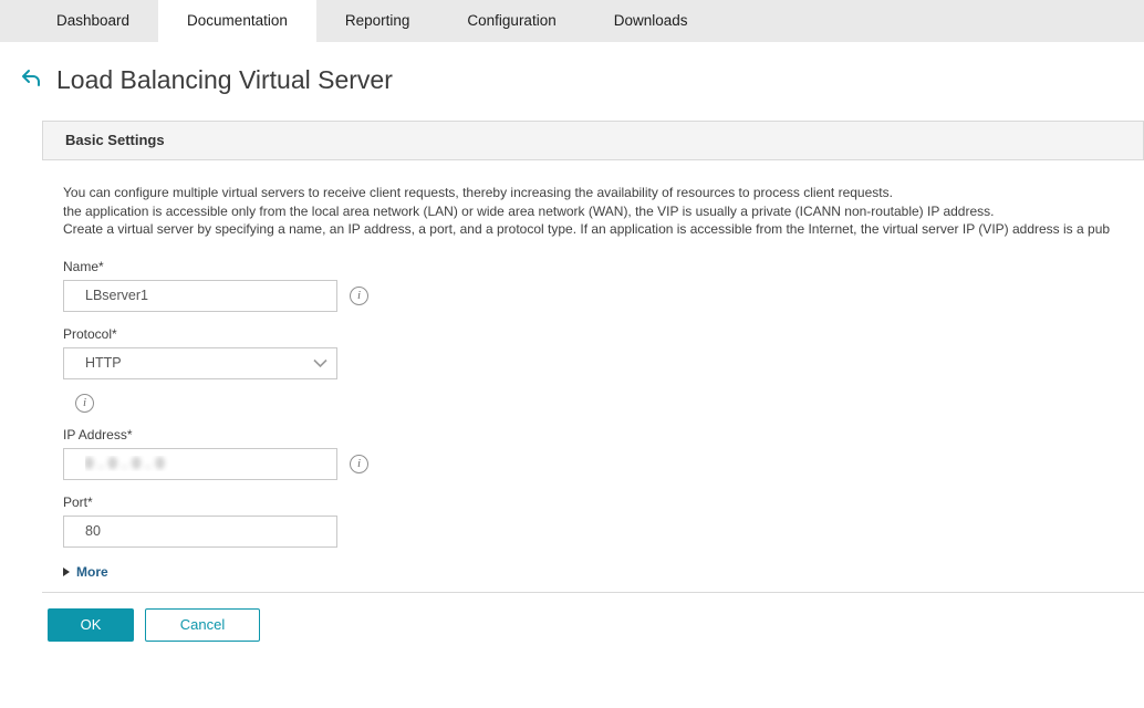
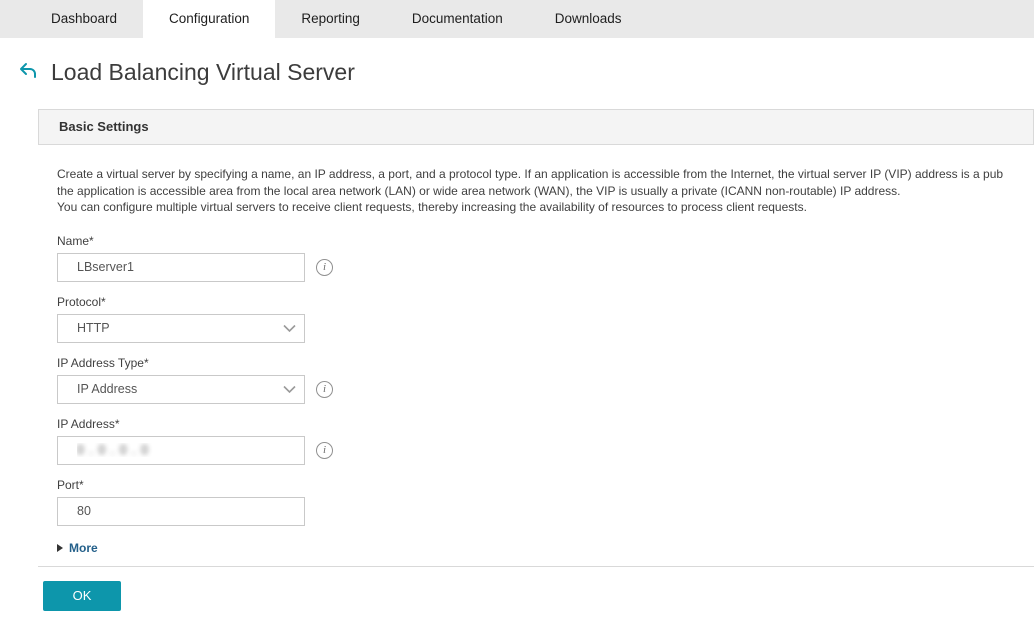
  Dashboard
- Documentation
+ Configuration
  Reporting
- Configuration
+ Documentation
  Downloads
  Load Balancing Virtual Server
  Basic Settings
- You can configure multiple virtual servers to receive client requests, thereby increasing the availability of resources to process client requests.
+ Create a virtual server by specifying a name, an IP address, a port, and a protocol type. If an application is accessible from the Internet, the virtual server IP (VIP) address is a pub
- the application is accessible only from the local area network (LAN) or wide area network (WAN), the VIP is usually a private (ICANN non-routable) IP address.
+ the application is accessible area from the local area network (LAN) or wide area network (WAN), the VIP is usually a private (ICANN non-routable) IP address.
- Create a virtual server by specifying a name, an IP address, a port, and a protocol type. If an application is accessible from the Internet, the virtual server IP (VIP) address is a pub
+ You can configure multiple virtual servers to receive client requests, thereby increasing the availability of resources to process client requests.
  Name*
  LBserver1
  i
  Protocol*
  HTTP
+ IP Address Type*
+ IP Address
  i
  IP Address*
  0 . 0 . 0 . 0
  i
  Port*
  80
  More
  OK
- Cancel
